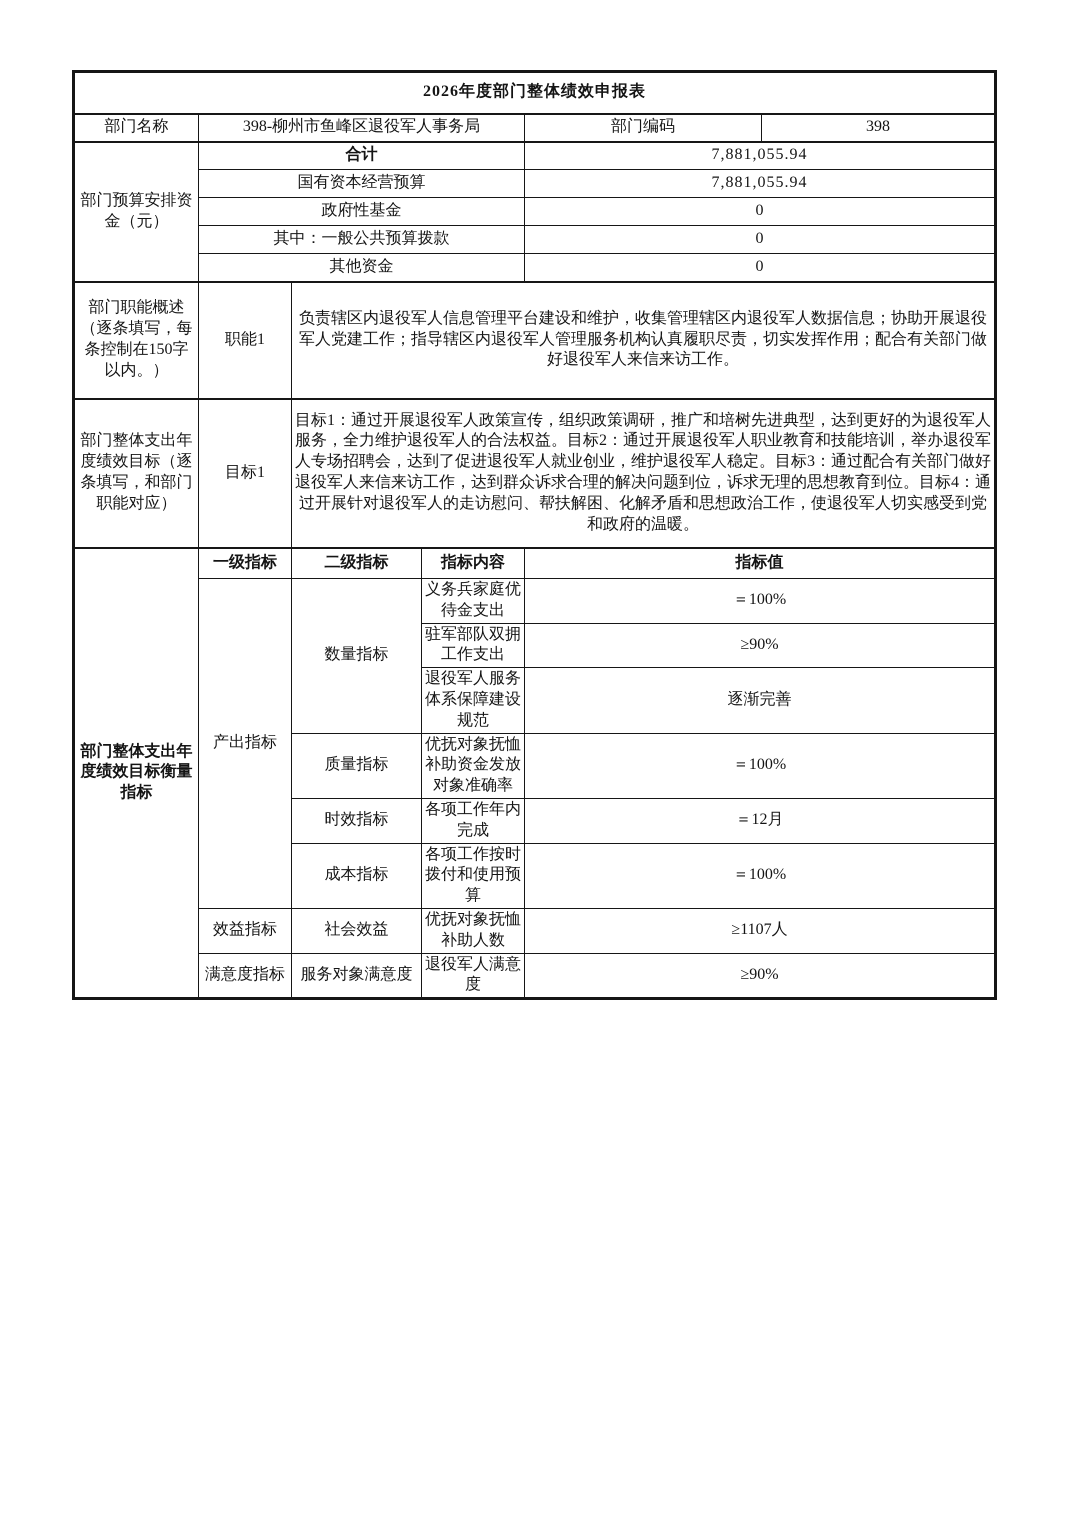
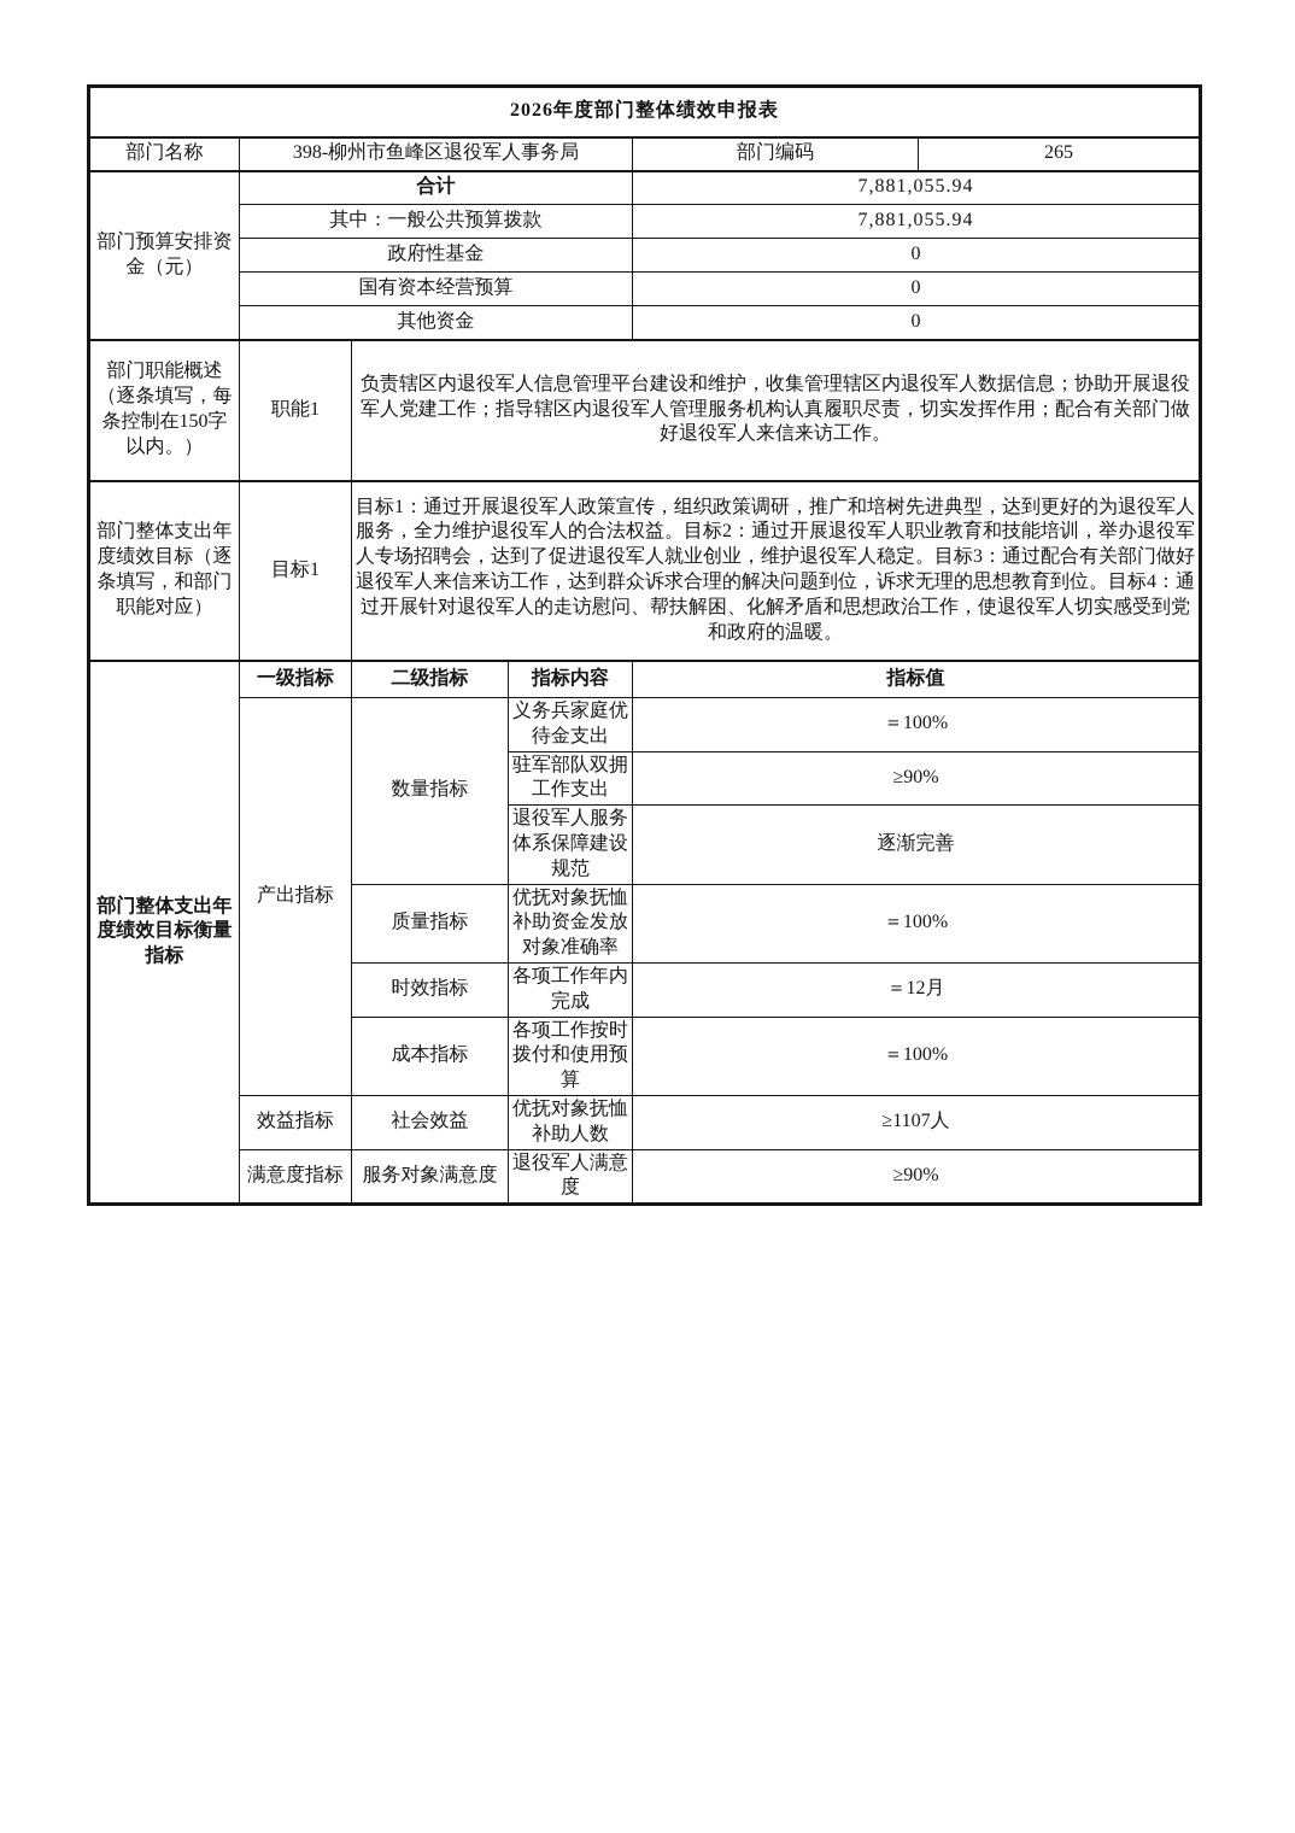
  2026年度部门整体绩效申报表
- 部门名称	398-柳州市鱼峰区退役军人事务局	部门编码	398
+ 部门名称	398-柳州市鱼峰区退役军人事务局	部门编码	265
  部门预算安排资金（元）	合计	7,881,055.94
- 国有资本经营预算	7,881,055.94
+ 其中：一般公共预算拨款	7,881,055.94
  政府性基金	0
- 其中：一般公共预算拨款	0
+ 国有资本经营预算	0
  其他资金	0
  部门职能概述（逐条填写，每条控制在150字以内。）	职能1	负责辖区内退役军人信息管理平台建设和维护，收集管理辖区内退役军人数据信息；协助开展退役军人党建工作；指导辖区内退役军人管理服务机构认真履职尽责，切实发挥作用；配合有关部门做好退役军人来信来访工作。
  部门整体支出年度绩效目标（逐条填写，和部门职能对应）	目标1	目标1：通过开展退役军人政策宣传，组织政策调研，推广和培树先进典型，达到更好的为退役军人服务，全力维护退役军人的合法权益。目标2：通过开展退役军人职业教育和技能培训，举办退役军人专场招聘会，达到了促进退役军人就业创业，维护退役军人稳定。目标3：通过配合有关部门做好退役军人来信来访工作，达到群众诉求合理的解决问题到位，诉求无理的思想教育到位。目标4：通过开展针对退役军人的走访慰问、帮扶解困、化解矛盾和思想政治工作，使退役军人切实感受到党和政府的温暖。
  部门整体支出年度绩效目标衡量指标	一级指标	二级指标	指标内容	指标值
  产出指标	数量指标	义务兵家庭优待金支出	＝100%
  驻军部队双拥工作支出	≥90%
  退役军人服务体系保障建设规范	逐渐完善
  质量指标	优抚对象抚恤补助资金发放对象准确率	＝100%
  时效指标	各项工作年内完成	＝12月
  成本指标	各项工作按时拨付和使用预算	＝100%
  效益指标	社会效益	优抚对象抚恤补助人数	≥1107人
  满意度指标	服务对象满意度	退役军人满意度	≥90%
